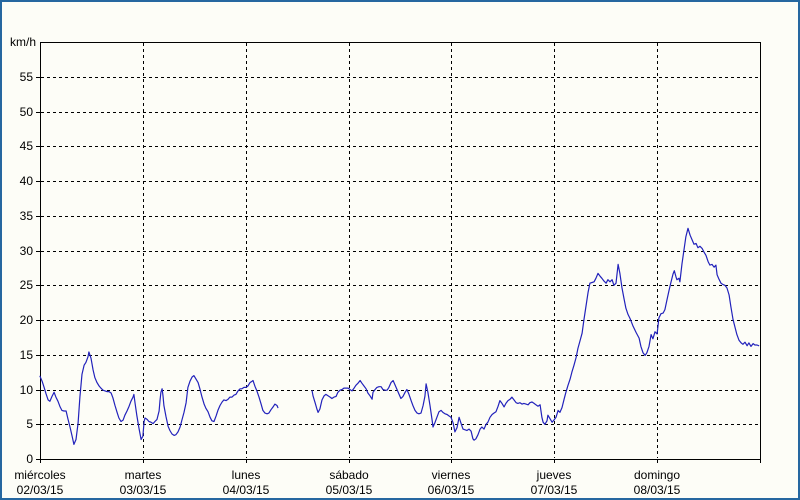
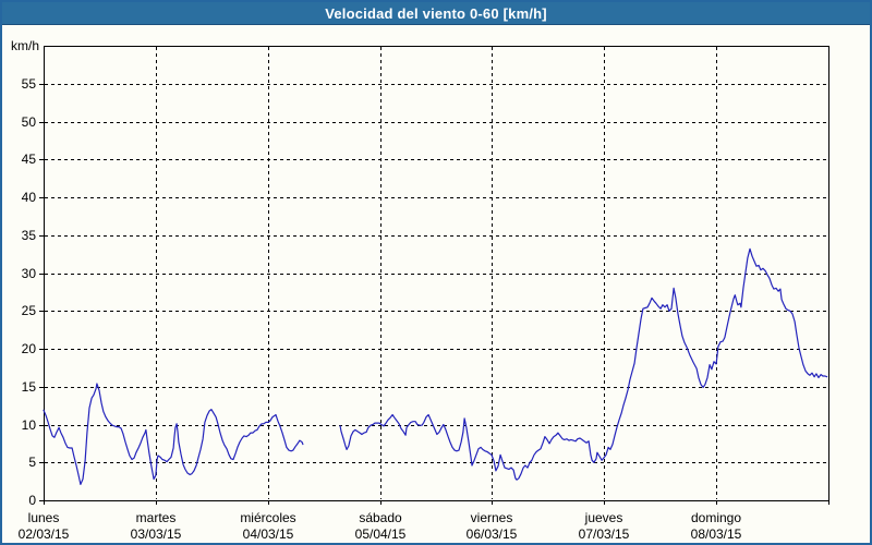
+ Velocidad del viento 0-60 [km/h]
  0
  5
  10
  15
  20
  25
  30
  35
  40
  45
  50
  55
- miércoles
+ lunes
  02/03/15
  martes
  03/03/15
- lunes
+ miércoles
  04/03/15
  sábado
- 05/03/15
+ 05/04/15
  viernes
  06/03/15
  jueves
  07/03/15
  domingo
  08/03/15
  km/h
